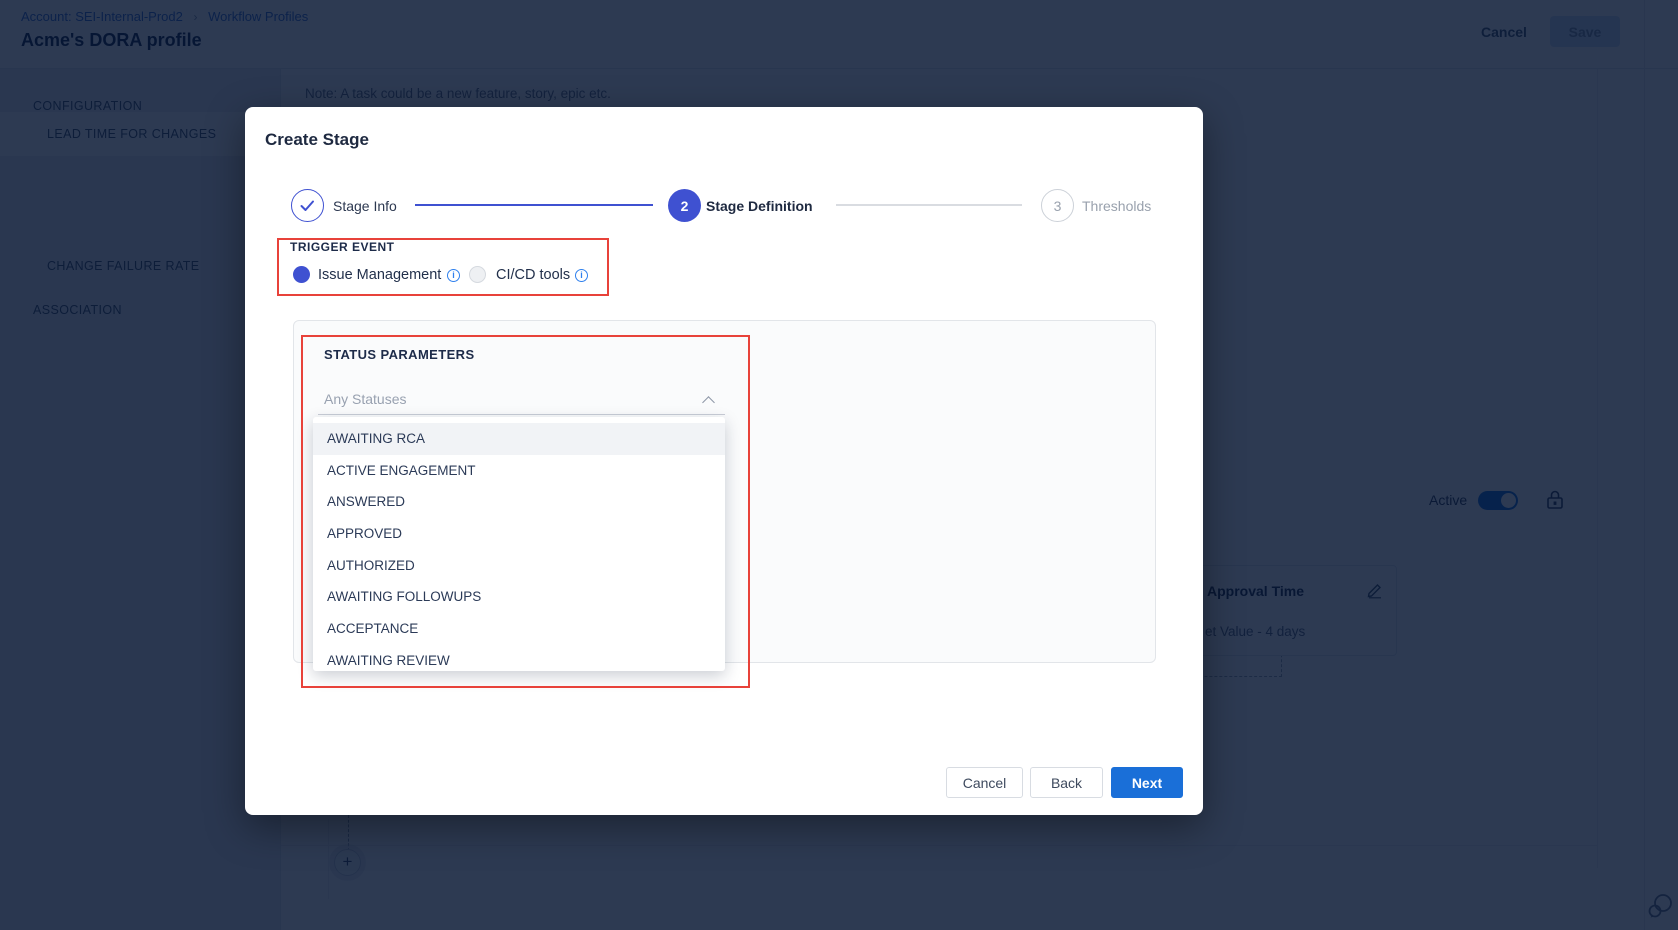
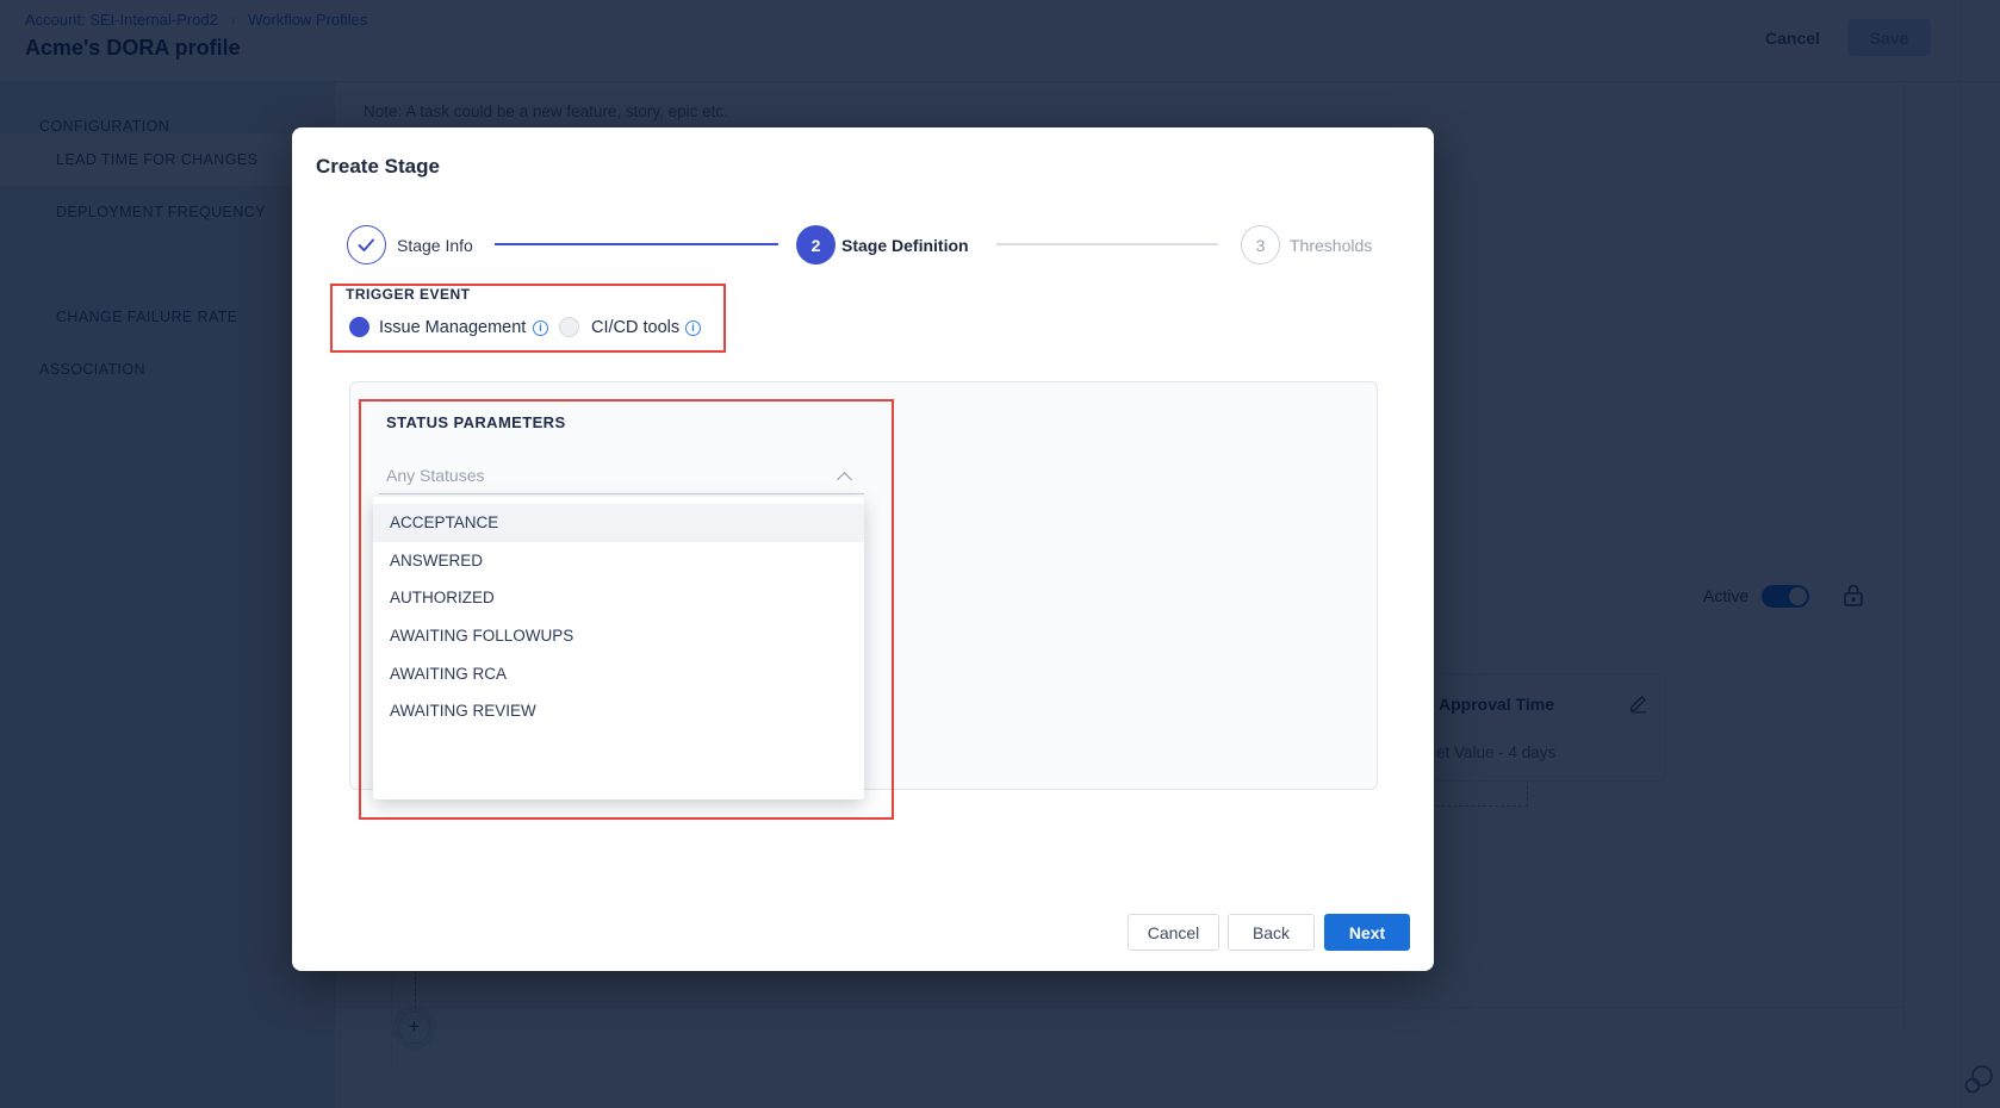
  Account: SEI-Internal-Prod2 Workflow Profiles
  Acme's DORA profile
  Cancel
  CONFIGURATION
  LEAD TIME FOR CHANGES
+ DEPLOYMENT FREQUENCY
  CHANGE FAILURE RATE
  ASSOCIATION
  Note: A task could be a new feature, story, epic etc.
  Active
  Approval Time
  et Value - 4 days
  +
  Create Stage
  Stage Info
  2
  Stage Definition
  3
  Thresholds
  TRIGGER EVENT
  Issue Management
  i
  CI/CD tools
  i
  STATUS PARAMETERS
  Any Statuses
- AWAITING RCA
+ ACCEPTANCE
- ACTIVE ENGAGEMENT
  ANSWERED
- APPROVED
  AUTHORIZED
  AWAITING FOLLOWUPS
- ACCEPTANCE
+ AWAITING RCA
  AWAITING REVIEW
  Cancel
  Back
  Next
